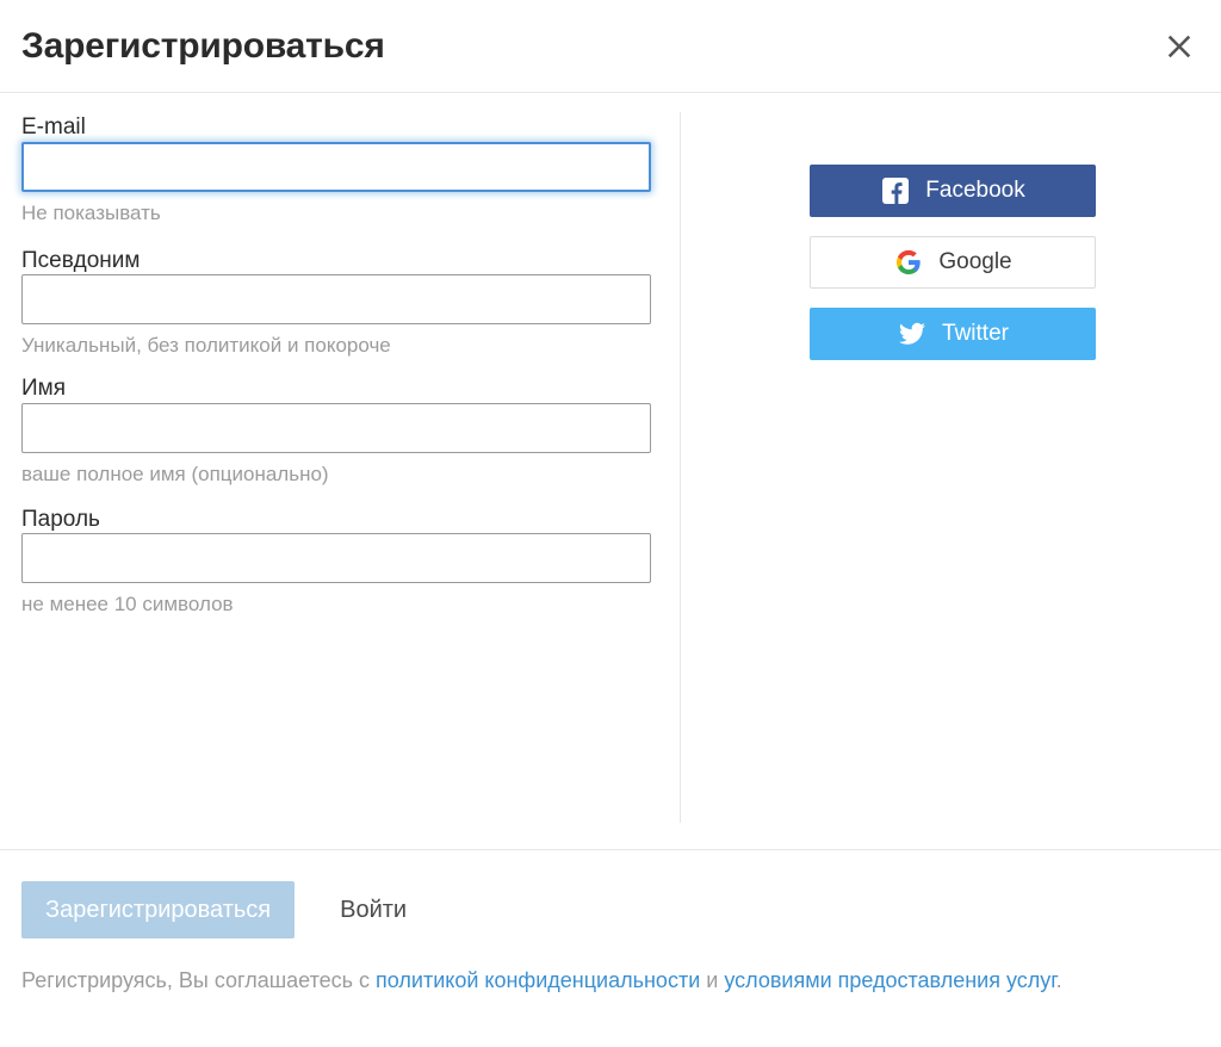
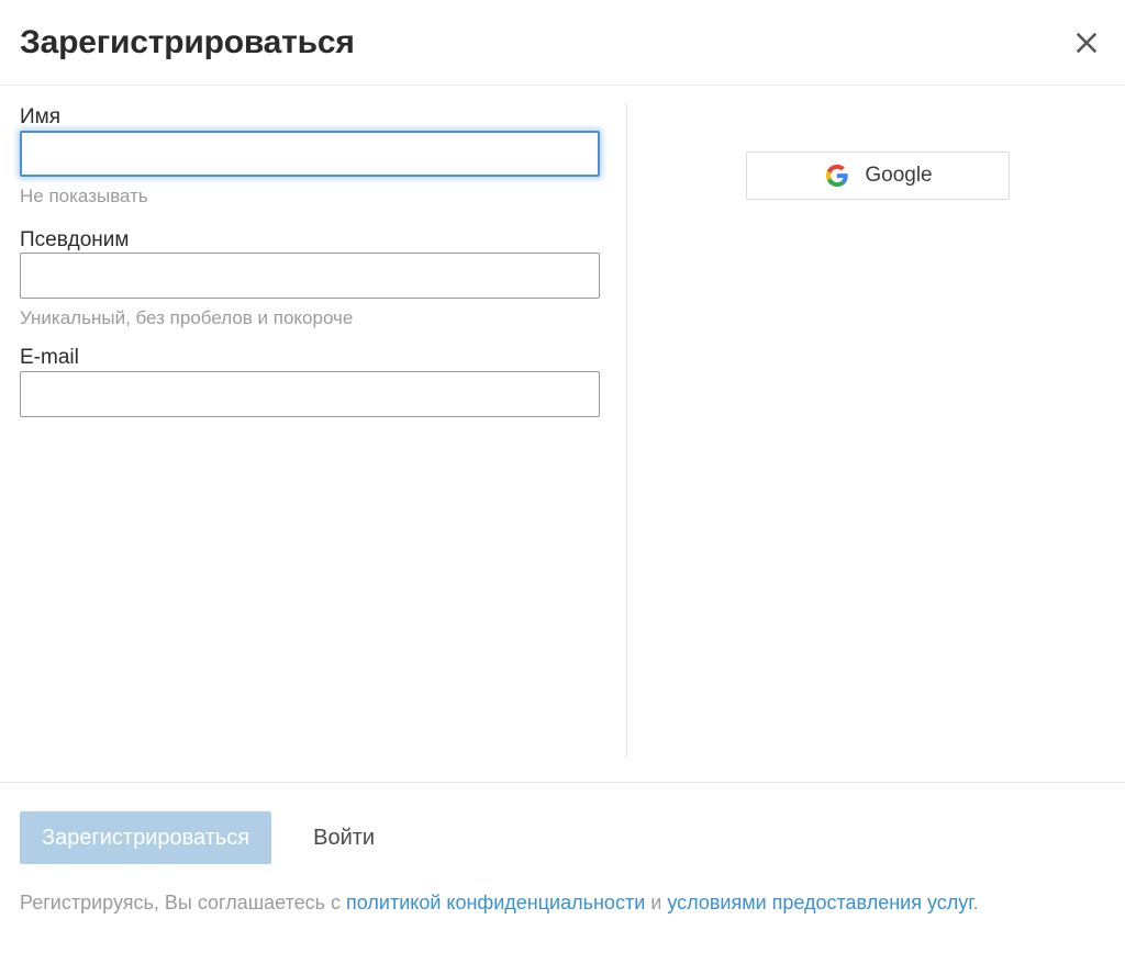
  Зарегистрироваться
- E-mail
+ Имя
  Не показывать
  Псевдоним
- Уникальный, без политикой и покороче
+ Уникальный, без пробелов и покороче
- Имя
+ E-mail
- ваше полное имя (опционально)
- Пароль
- не менее 10 символов
- Facebook
  Google
- Twitter
  Зарегистрироваться
  Войти
  Регистрируясь, Вы соглашаетесь с политикой конфиденциальности и условиями предоставления услуг.
